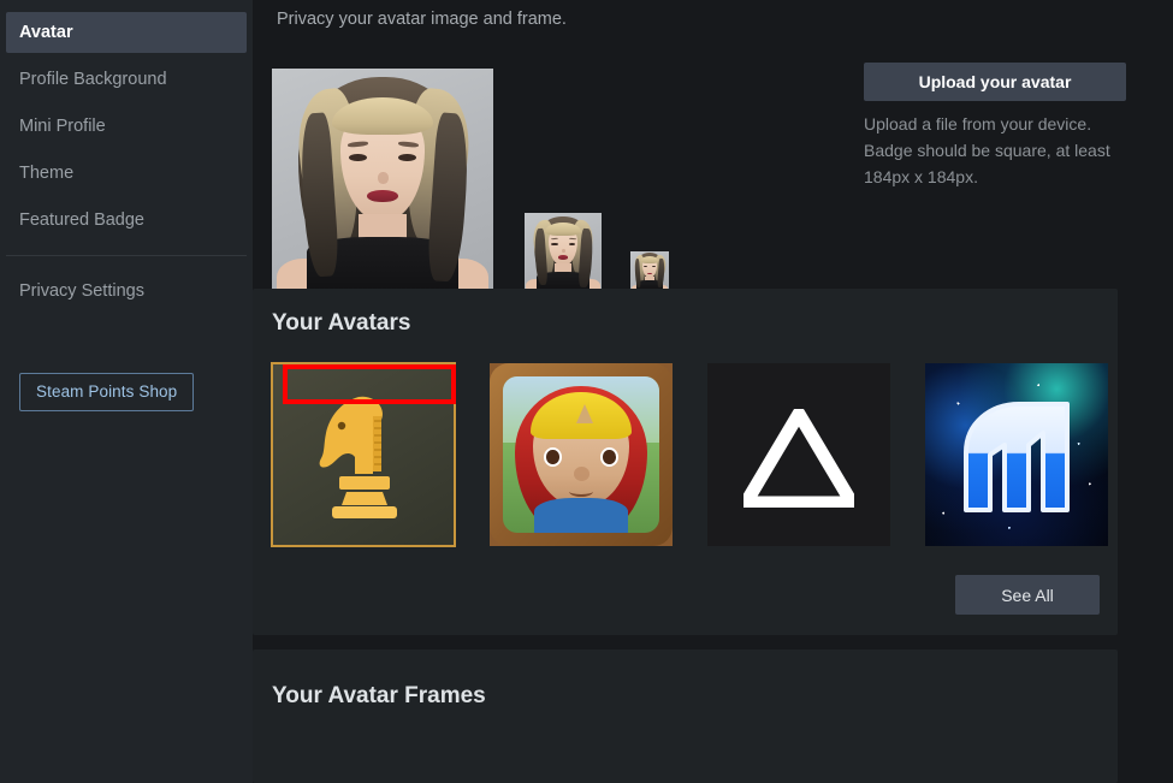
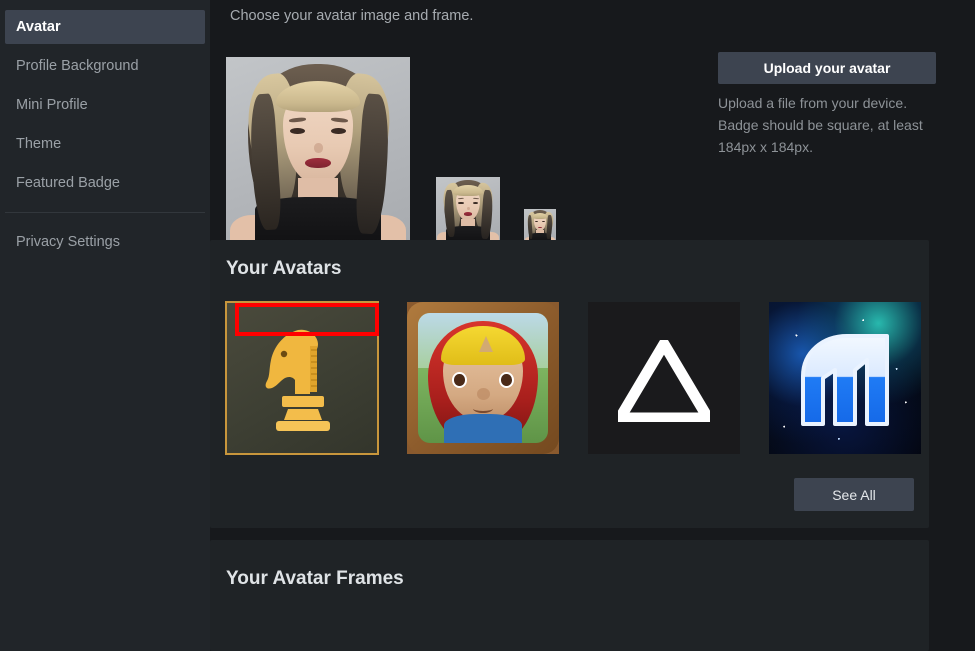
  Avatar
  Profile Background
  Mini Profile
  Theme
  Featured Badge
  Privacy Settings
- Steam Points Shop
- Privacy your avatar image and frame.
+ Choose your avatar image and frame.
  Upload your avatar
  Upload a file from your device. Badge should be square, at least 184px x 184px.
  Your Avatars
  See All
  Your Avatar Frames
